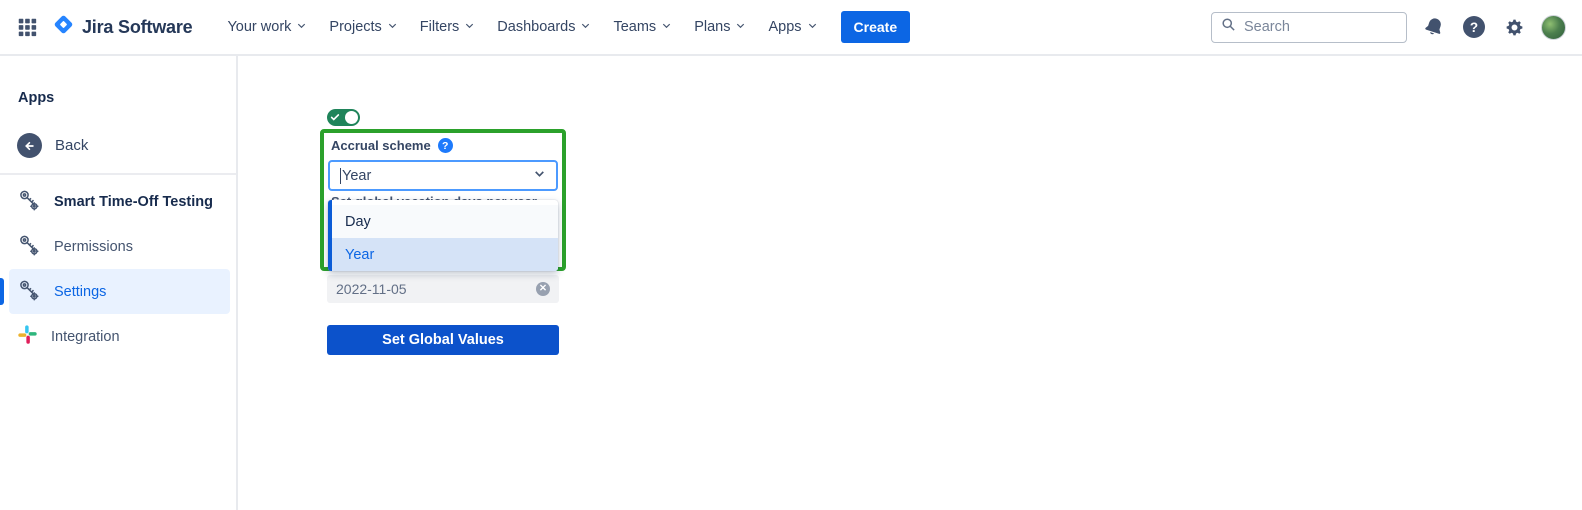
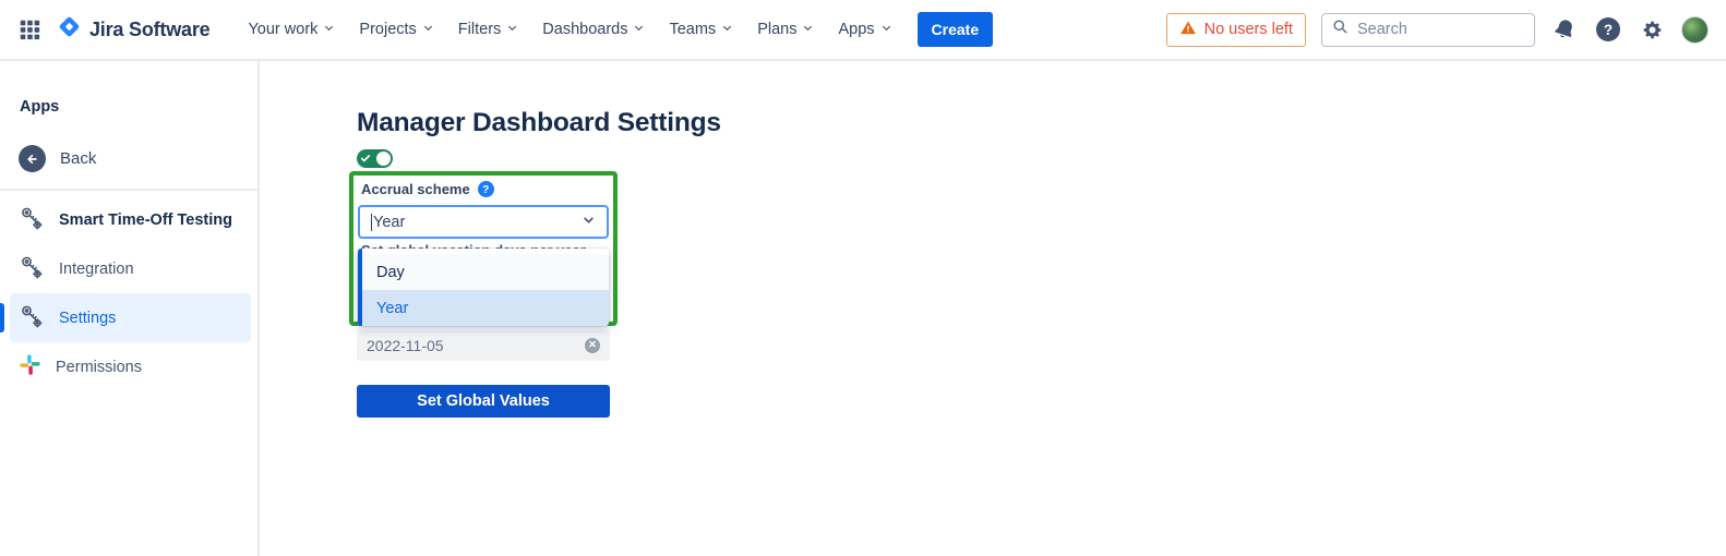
  Jira Software
  Your work
  Projects
  Filters
  Dashboards
  Teams
  Plans
  Apps
  Create
+ No users left
  Search
  ?
  Apps
  Back
  Smart Time-Off Testing
- Permissions
+ Integration
  Settings
- Integration
+ Permissions
+ Manager Dashboard Settings
  Accrual scheme
  ?
  Year
  Day
  Year
  2022-11-05
  ✕
  Set Global Values
